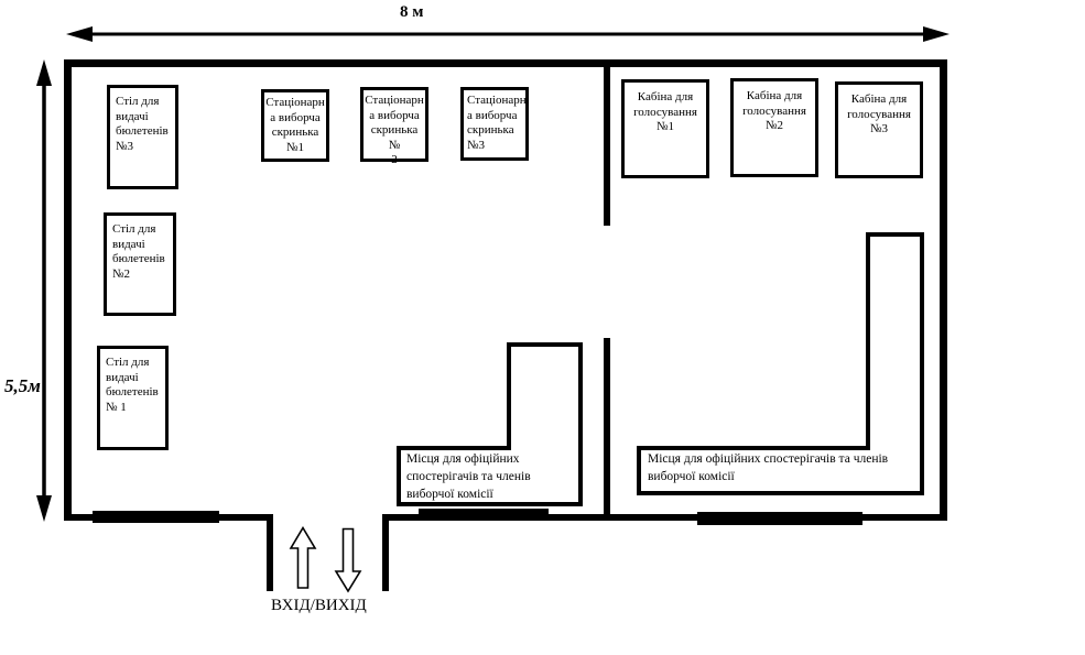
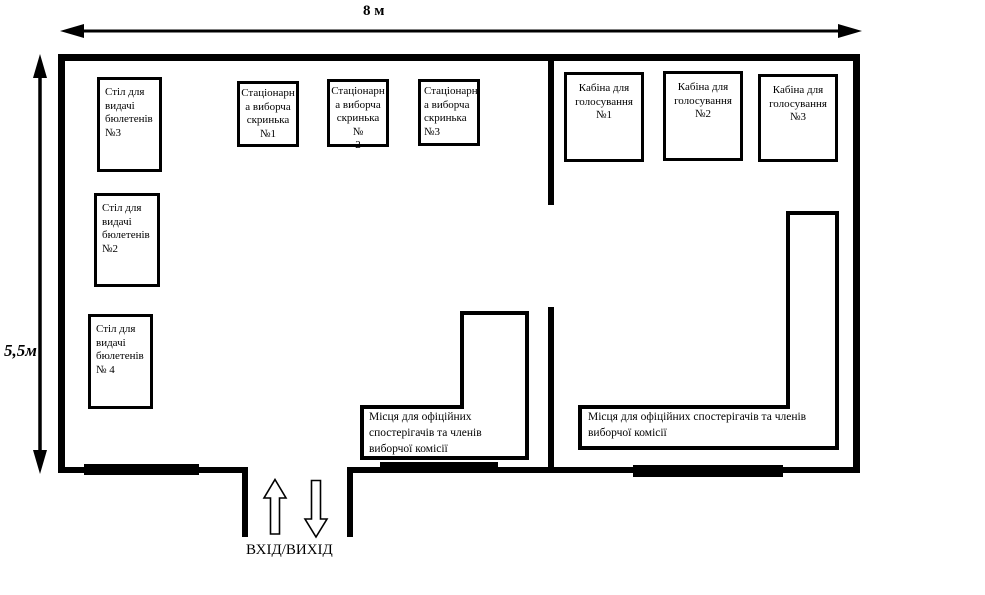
  8 м
  5,5м
  Стіл для
  видачі
  бюлетенів
  №3
  Стіл для
  видачі
  бюлетенів
  №2
  Стіл для
  видачі
  бюлетенів
- № 1
+ № 4
  Стаціонарн
  а виборча
  скринька
  №1
  Стаціонарн
  а виборча
  скринька №
  2
  Стаціонарн
  а виборча
  скринька
  №3
  Кабіна для
  голосування
  №1
  Кабіна для
  голосування
  №2
  Кабіна для
  голосування
  №3
  Місця для офіційних спостерігачів та членів виборчої комісії
  Місця для офіційних спостерігачів та членів виборчої комісії
  ВХІД/ВИХІД
